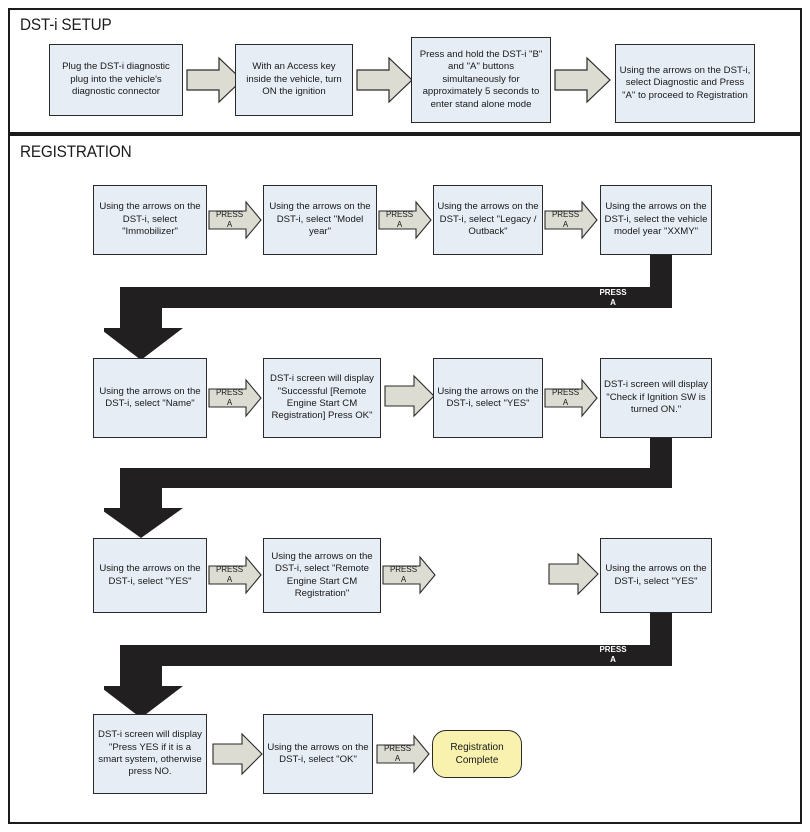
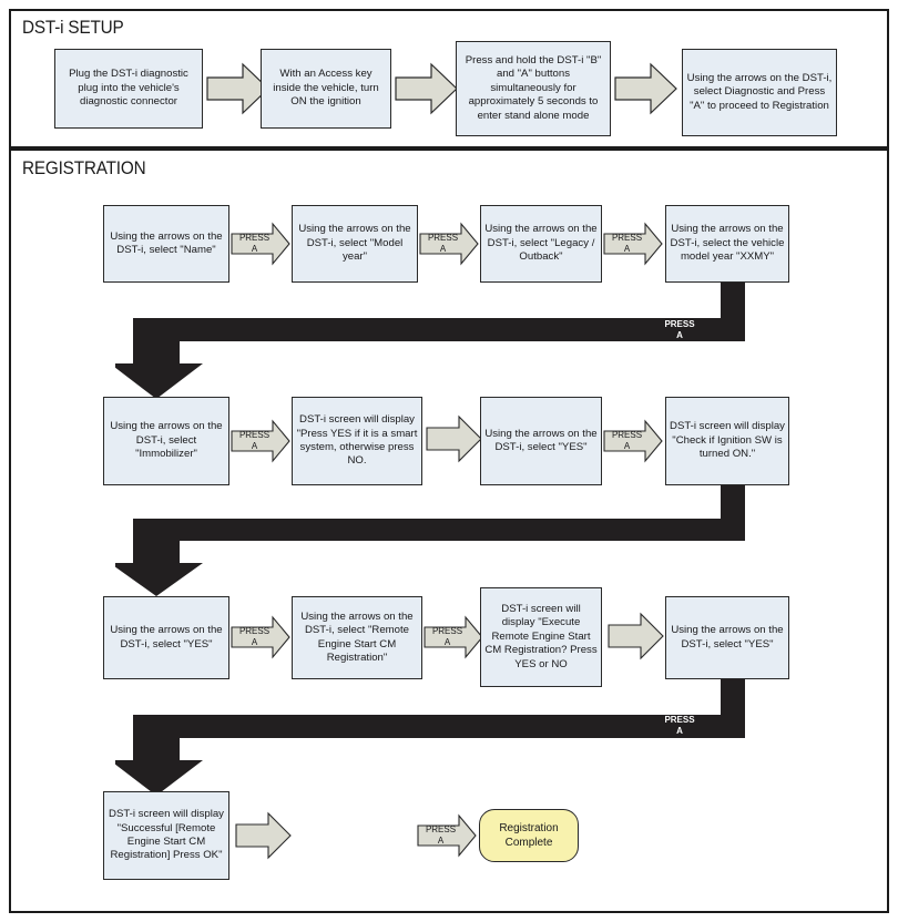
  DST-i SETUP
  Plug the DST-i diagnostic plug into the vehicle's diagnostic connector
  With an Access key inside the vehicle, turn ON the ignition
  Press and hold the DST-i "B" and "A" buttons simultaneously for approximately 5 seconds to enter stand alone mode
  Using the arrows on the DST-i, select Diagnostic and Press "A" to proceed to Registration
  REGISTRATION
- Using the arrows on the DST-i, select "Immobilizer"
+ Using the arrows on the DST-i, select "Name"
  PRESS
  A
  Using the arrows on the DST-i, select "Model year"
  PRESS
  A
  Using the arrows on the DST-i, select "Legacy / Outback"
  PRESS
  A
  Using the arrows on the DST-i, select the vehicle model year "XXMY"
  PRESS
  A
- Using the arrows on the DST-i, select "Name"
+ Using the arrows on the DST-i, select "Immobilizer"
  PRESS
  A
- DST-i screen will display "Successful [Remote Engine Start CM Registration] Press OK"
+ DST-i screen will display "Press YES if it is a smart system, otherwise press NO.
  Using the arrows on the DST-i, select "YES"
  PRESS
  A
  DST-i screen will display "Check if Ignition SW is turned ON."
  Using the arrows on the DST-i, select "YES"
  PRESS
  A
  Using the arrows on the DST-i, select "Remote Engine Start CM Registration"
  PRESS
  A
+ DST-i screen will display "Execute Remote Engine Start CM Registration? Press YES or NO
  Using the arrows on the DST-i, select "YES"
  PRESS
  A
- DST-i screen will display "Press YES if it is a smart system, otherwise press NO.
+ DST-i screen will display "Successful [Remote Engine Start CM Registration] Press OK"
- Using the arrows on the DST-i, select "OK"
  PRESS
  A
  Registration Complete
